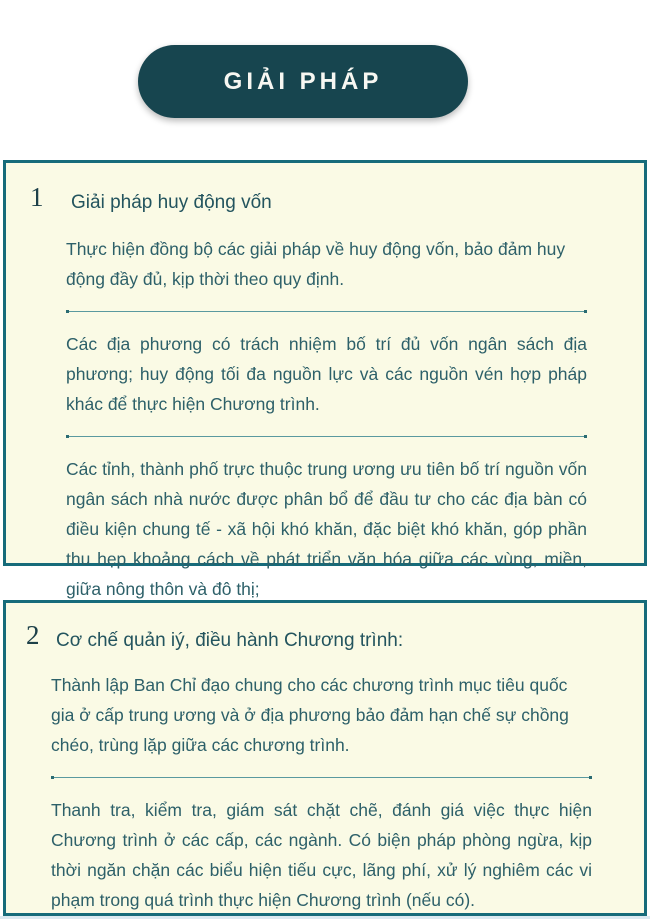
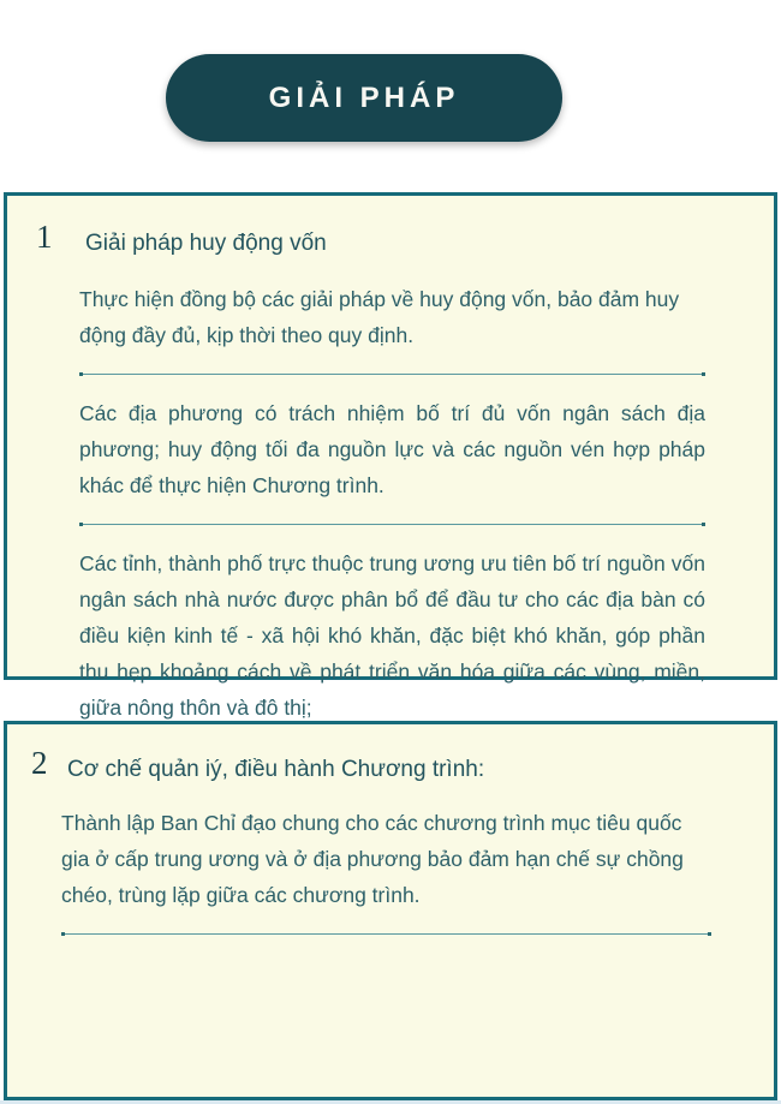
  GIẢI PHÁP
  1
  Giải pháp huy động vốn
  Thực hiện đồng bộ các giải pháp về huy động vốn, bảo đảm huy động đầy đủ, kịp thời theo quy định.
  Các địa phương có trách nhiệm bố trí đủ vốn ngân sách địa phương; huy động tối đa nguồn lực và các nguồn vén hợp pháp khác để thực hiện Chương trình.
- Các tỉnh, thành phố trực thuộc trung ương ưu tiên bố trí nguồn vốn ngân sách nhà nước được phân bổ để đầu tư cho các địa bàn có điều kiện chung tế - xã hội khó khăn, đặc biệt khó khăn, góp phần thu hẹp khoảng cách về phát triển văn hóa giữa các vùng, miền, giữa nông thôn và đô thị;
+ Các tỉnh, thành phố trực thuộc trung ương ưu tiên bố trí nguồn vốn ngân sách nhà nước được phân bổ để đầu tư cho các địa bàn có điều kiện kinh tế - xã hội khó khăn, đặc biệt khó khăn, góp phần thu hẹp khoảng cách về phát triển văn hóa giữa các vùng, miền, giữa nông thôn và đô thị;
  2
  Cơ chế quản iý, điều hành Chương trình:
  Thành lập Ban Chỉ đạo chung cho các chương trình mục tiêu quốc gia ở cấp trung ương và ở địa phương bảo đảm hạn chế sự chồng chéo, trùng lặp giữa các chương trình.
- Thanh tra, kiểm tra, giám sát chặt chẽ, đánh giá việc thực hiện Chương trình ở các cấp, các ngành. Có biện pháp phòng ngừa, kịp thời ngăn chặn các biểu hiện tiếu cực, lãng phí, xử lý nghiêm các vi phạm trong quá trình thực hiện Chương trình (nếu có).
